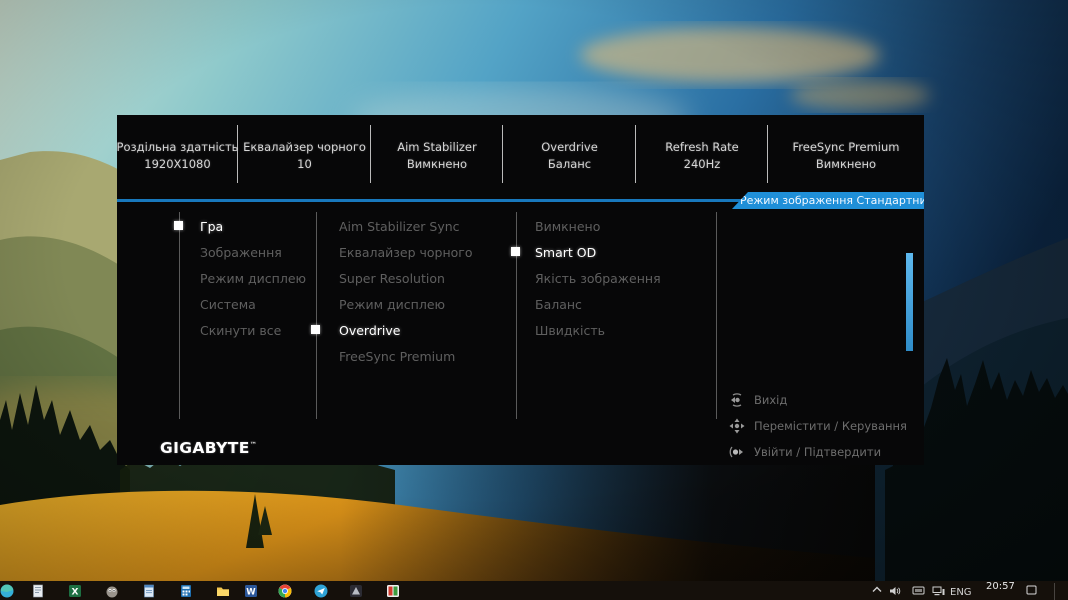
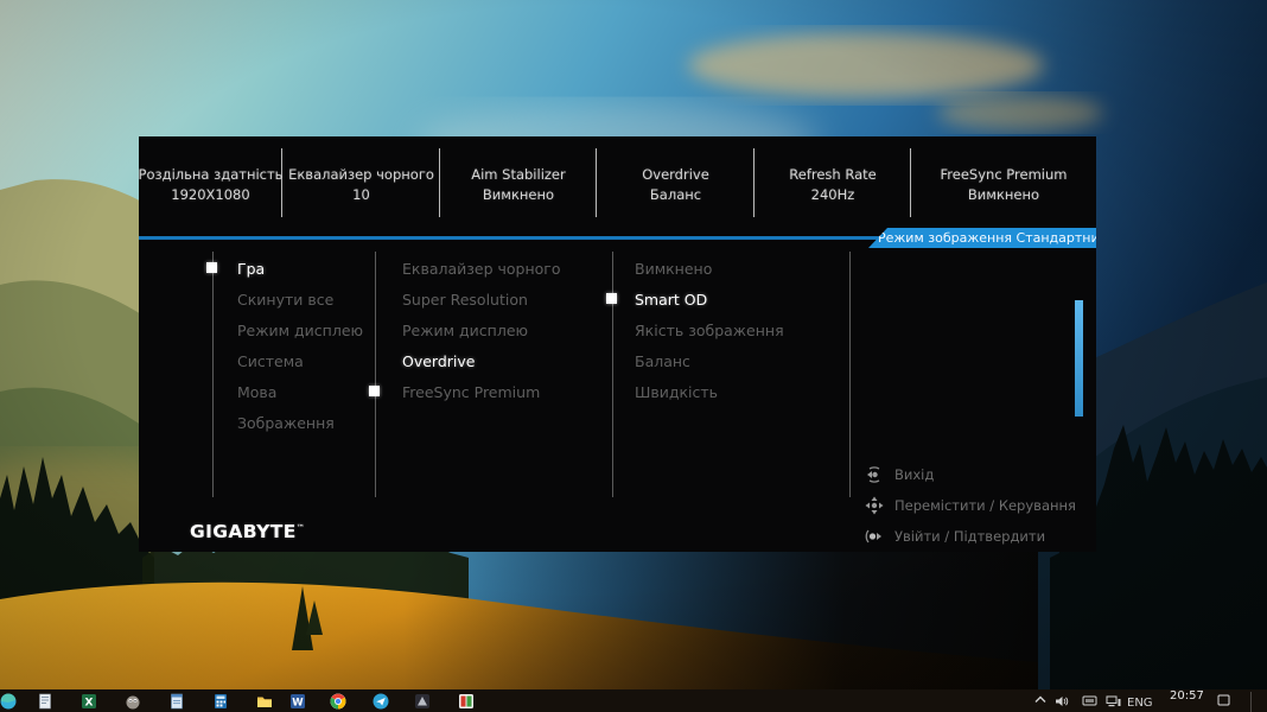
  Роздільна здатність
  1920X1080
  Еквалайзер чорного
  10
  Aim Stabilizer
  Вимкнено
  Overdrive
  Баланс
  Refresh Rate
  240Hz
  FreeSync Premium
  Вимкнено
  Режим зображення Стандартни
  Гра
- Зображення
+ Скинути все
  Режим дисплею
  Система
+ Мова
- Скинути все
+ Зображення
- Aim Stabilizer Sync
  Еквалайзер чорного
  Super Resolution
  Режим дисплею
  Overdrive
  FreeSync Premium
  Вимкнено
  Smart OD
  Якість зображення
  Баланс
  Швидкість
  GIGABYTE™
  Вихід
  Перемістити / Керування
  Увійти / Підтвердити
  X
  W
  ENG
  20:57
